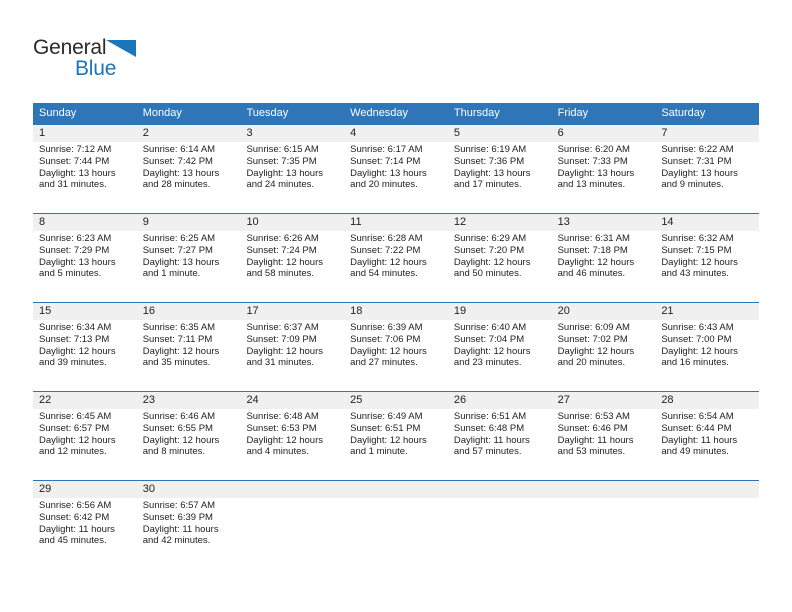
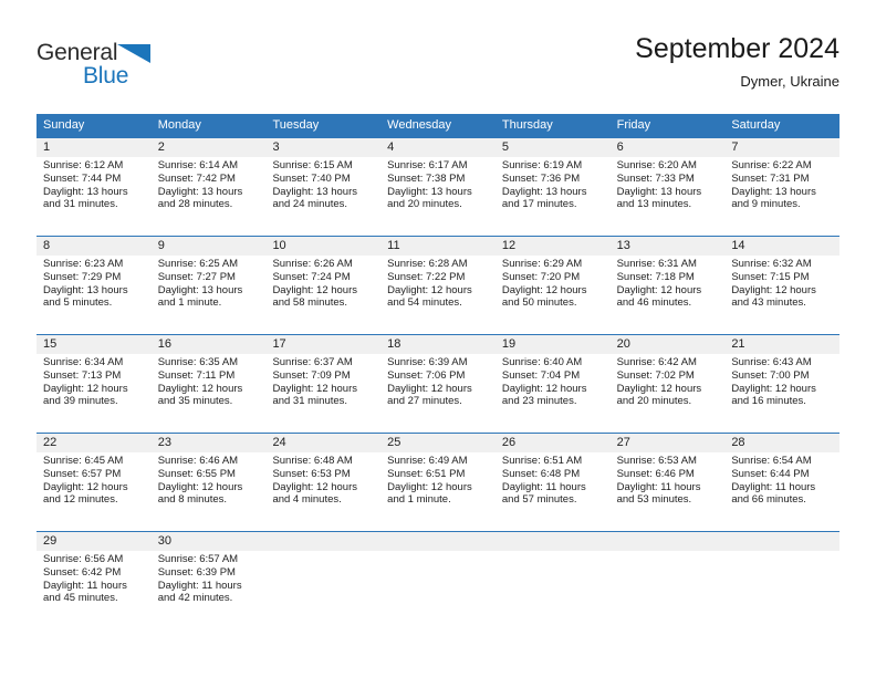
  General
  Blue
+ September 2024
+ Dymer, Ukraine
  Sunday
  Monday
  Tuesday
  Wednesday
  Thursday
  Friday
  Saturday
  1
- Sunrise: 7:12 AM
+ Sunrise: 6:12 AM
  Sunset: 7:44 PM
  Daylight: 13 hours
  and 31 minutes.
  2
  Sunrise: 6:14 AM
  Sunset: 7:42 PM
  Daylight: 13 hours
  and 28 minutes.
  3
  Sunrise: 6:15 AM
- Sunset: 7:35 PM
+ Sunset: 7:40 PM
  Daylight: 13 hours
  and 24 minutes.
  4
  Sunrise: 6:17 AM
- Sunset: 7:14 PM
+ Sunset: 7:38 PM
  Daylight: 13 hours
  and 20 minutes.
  5
  Sunrise: 6:19 AM
  Sunset: 7:36 PM
  Daylight: 13 hours
  and 17 minutes.
  6
  Sunrise: 6:20 AM
  Sunset: 7:33 PM
  Daylight: 13 hours
  and 13 minutes.
  7
  Sunrise: 6:22 AM
  Sunset: 7:31 PM
  Daylight: 13 hours
  and 9 minutes.
  8
  Sunrise: 6:23 AM
  Sunset: 7:29 PM
  Daylight: 13 hours
  and 5 minutes.
  9
  Sunrise: 6:25 AM
  Sunset: 7:27 PM
  Daylight: 13 hours
  and 1 minute.
  10
  Sunrise: 6:26 AM
  Sunset: 7:24 PM
  Daylight: 12 hours
  and 58 minutes.
  11
  Sunrise: 6:28 AM
  Sunset: 7:22 PM
  Daylight: 12 hours
  and 54 minutes.
  12
  Sunrise: 6:29 AM
  Sunset: 7:20 PM
  Daylight: 12 hours
  and 50 minutes.
  13
  Sunrise: 6:31 AM
  Sunset: 7:18 PM
  Daylight: 12 hours
  and 46 minutes.
  14
  Sunrise: 6:32 AM
  Sunset: 7:15 PM
  Daylight: 12 hours
  and 43 minutes.
  15
  Sunrise: 6:34 AM
  Sunset: 7:13 PM
  Daylight: 12 hours
  and 39 minutes.
  16
  Sunrise: 6:35 AM
  Sunset: 7:11 PM
  Daylight: 12 hours
  and 35 minutes.
  17
  Sunrise: 6:37 AM
  Sunset: 7:09 PM
  Daylight: 12 hours
  and 31 minutes.
  18
  Sunrise: 6:39 AM
  Sunset: 7:06 PM
  Daylight: 12 hours
  and 27 minutes.
  19
  Sunrise: 6:40 AM
  Sunset: 7:04 PM
  Daylight: 12 hours
  and 23 minutes.
  20
- Sunrise: 6:09 AM
+ Sunrise: 6:42 AM
  Sunset: 7:02 PM
  Daylight: 12 hours
  and 20 minutes.
  21
  Sunrise: 6:43 AM
  Sunset: 7:00 PM
  Daylight: 12 hours
  and 16 minutes.
  22
  Sunrise: 6:45 AM
  Sunset: 6:57 PM
  Daylight: 12 hours
  and 12 minutes.
  23
  Sunrise: 6:46 AM
  Sunset: 6:55 PM
  Daylight: 12 hours
  and 8 minutes.
  24
  Sunrise: 6:48 AM
  Sunset: 6:53 PM
  Daylight: 12 hours
  and 4 minutes.
  25
  Sunrise: 6:49 AM
  Sunset: 6:51 PM
  Daylight: 12 hours
  and 1 minute.
  26
  Sunrise: 6:51 AM
  Sunset: 6:48 PM
  Daylight: 11 hours
  and 57 minutes.
  27
  Sunrise: 6:53 AM
  Sunset: 6:46 PM
  Daylight: 11 hours
  and 53 minutes.
  28
  Sunrise: 6:54 AM
  Sunset: 6:44 PM
  Daylight: 11 hours
- and 49 minutes.
+ and 66 minutes.
  29
  Sunrise: 6:56 AM
  Sunset: 6:42 PM
  Daylight: 11 hours
  and 45 minutes.
  30
  Sunrise: 6:57 AM
  Sunset: 6:39 PM
  Daylight: 11 hours
  and 42 minutes.
